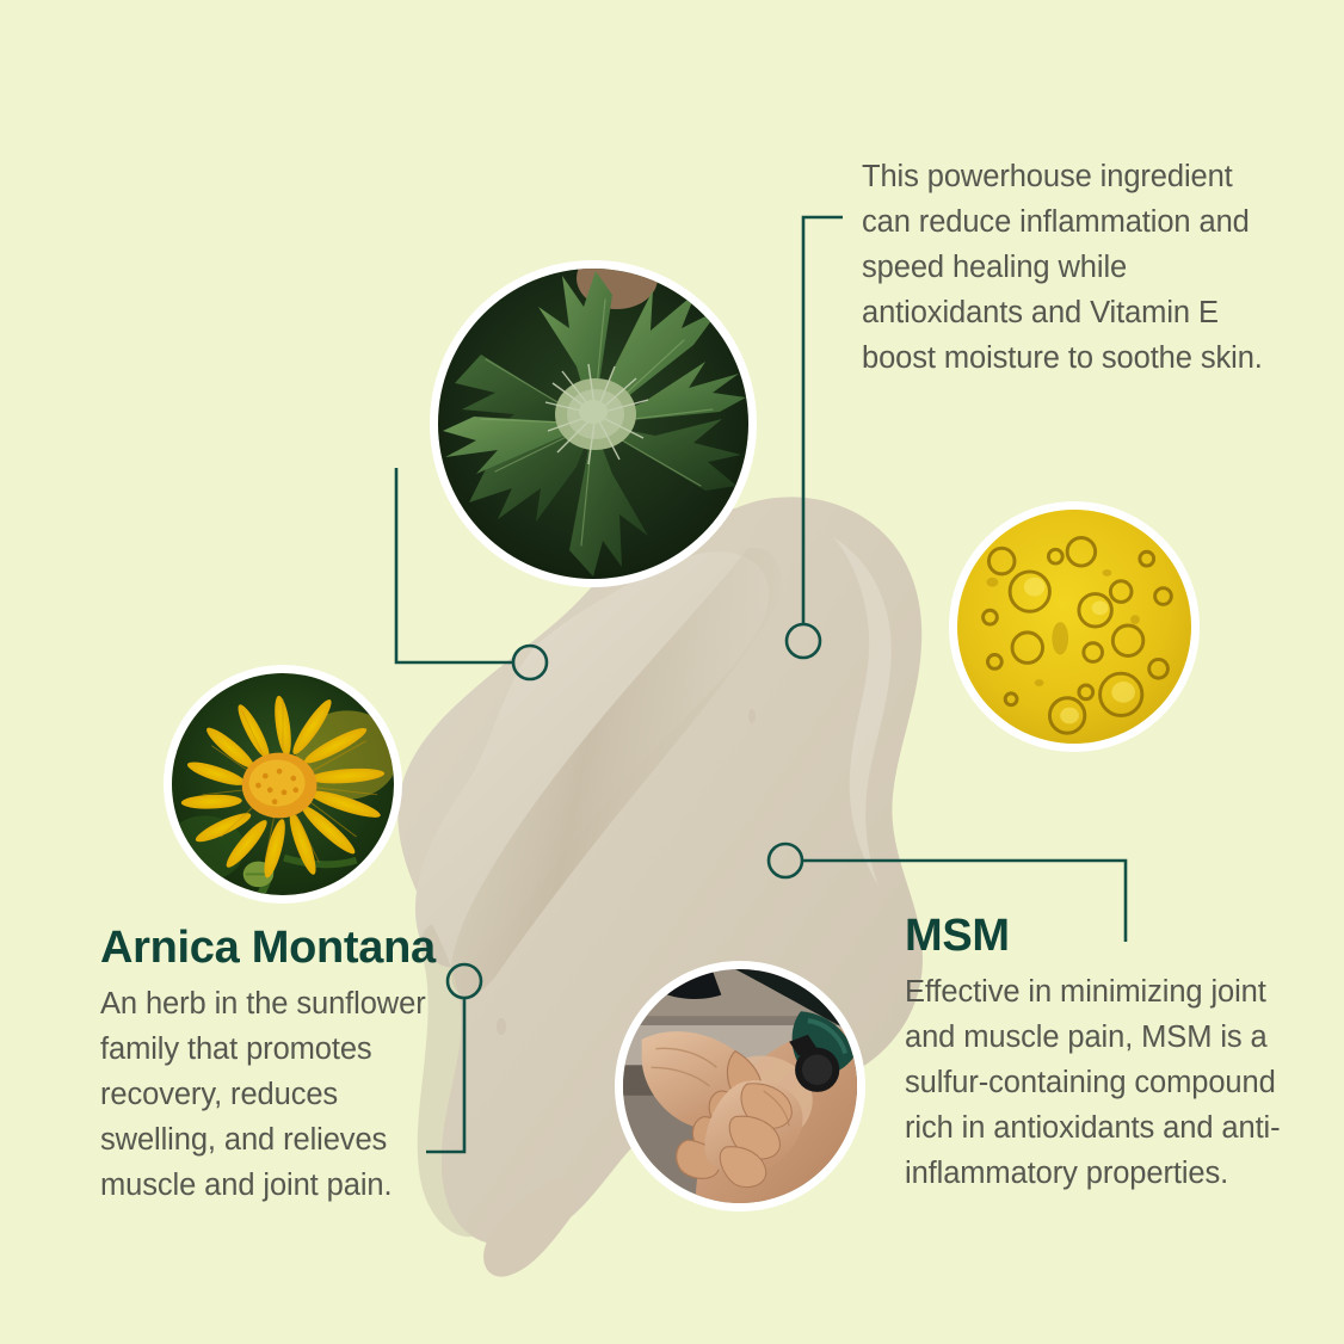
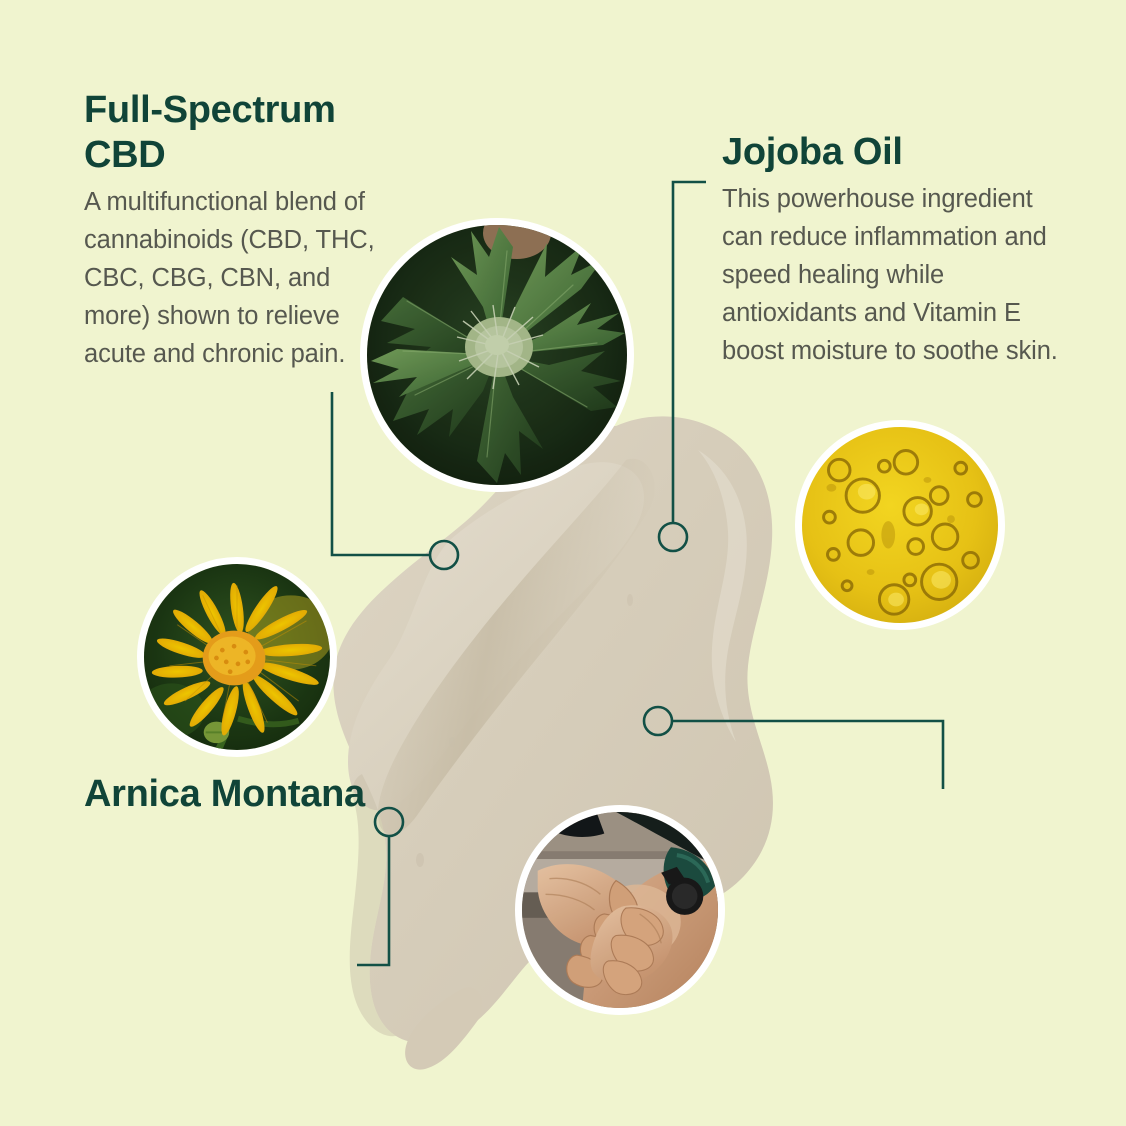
+ Full-Spectrum CBD
+ A multifunctional blend of cannabinoids (CBD, THC, CBC, CBG, CBN, and more) shown to relieve acute and chronic pain.
+ Jojoba Oil
  This powerhouse ingredient can reduce inflammation and speed healing while antioxidants and Vitamin E boost moisture to soothe skin.
  Arnica Montana
- An herb in the sunflower family that promotes recovery, reduces swelling, and relieves muscle and joint pain.
- MSM
- Effective in minimizing joint and muscle pain, MSM is a sulfur-containing compound rich in antioxidants and anti-inflammatory properties.
